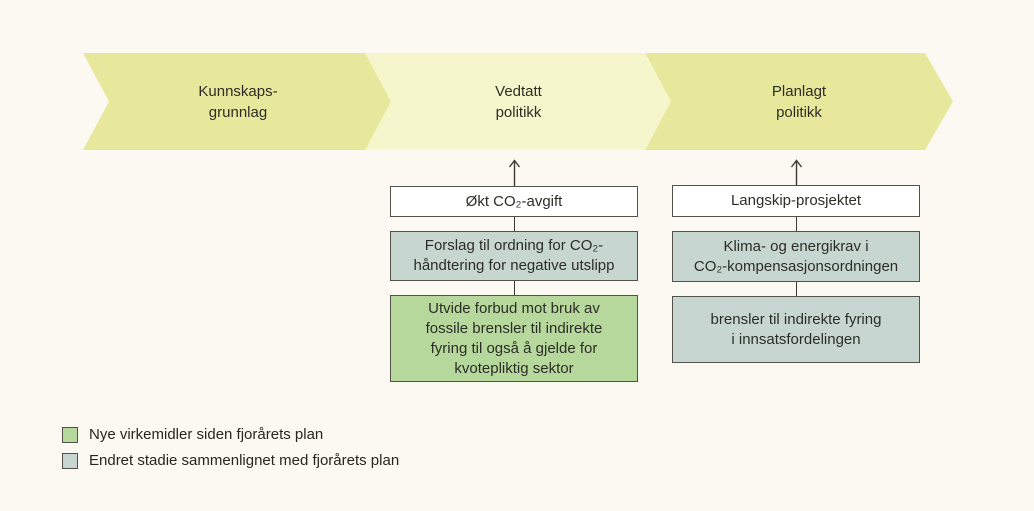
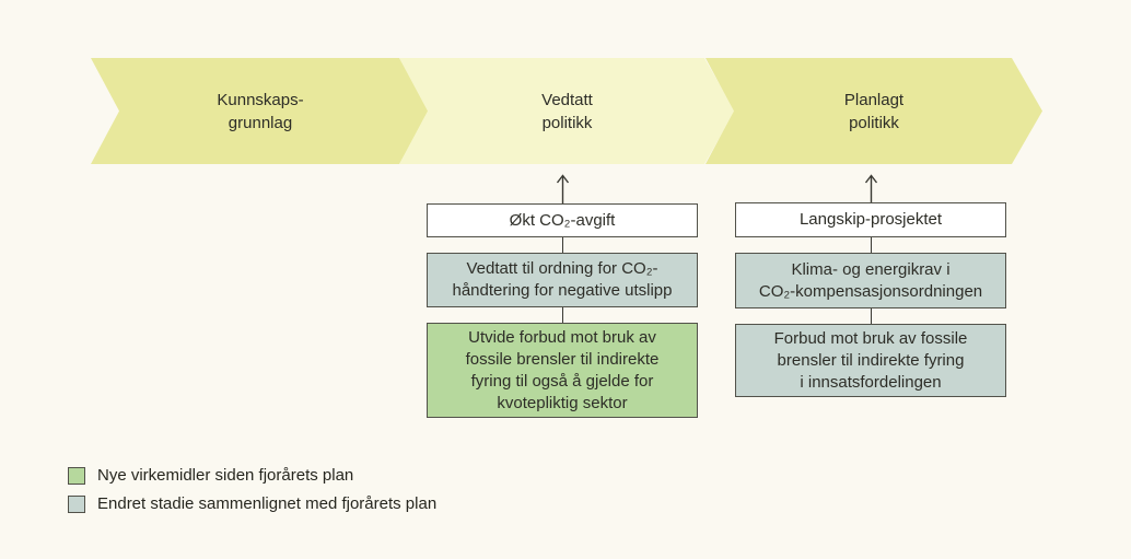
  Kunnskaps-
  grunnlag
  Vedtatt
  politikk
  Planlagt
  politikk
  Økt CO₂-avgift
- Forslag til ordning for CO₂-
+ Vedtatt til ordning for CO₂-
  håndtering for negative utslipp
  Utvide forbud mot bruk av
  fossile brensler til indirekte
  fyring til også å gjelde for
  kvotepliktig sektor
  Langskip-prosjektet
  Klima- og energikrav i
  CO₂-kompensasjonsordningen
+ Forbud mot bruk av fossile
  brensler til indirekte fyring
  i innsatsfordelingen
  Nye virkemidler siden fjorårets plan
  Endret stadie sammenlignet med fjorårets plan
